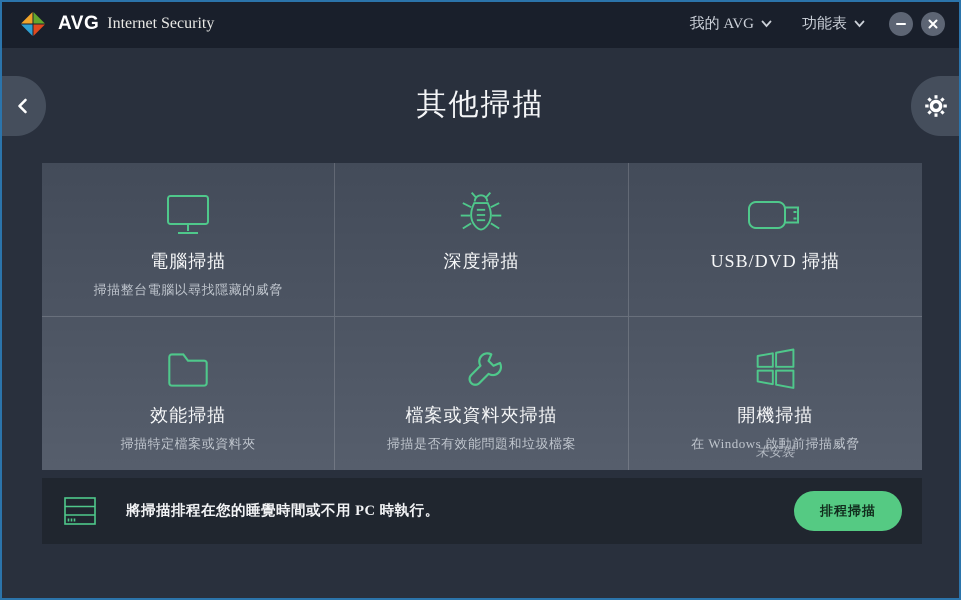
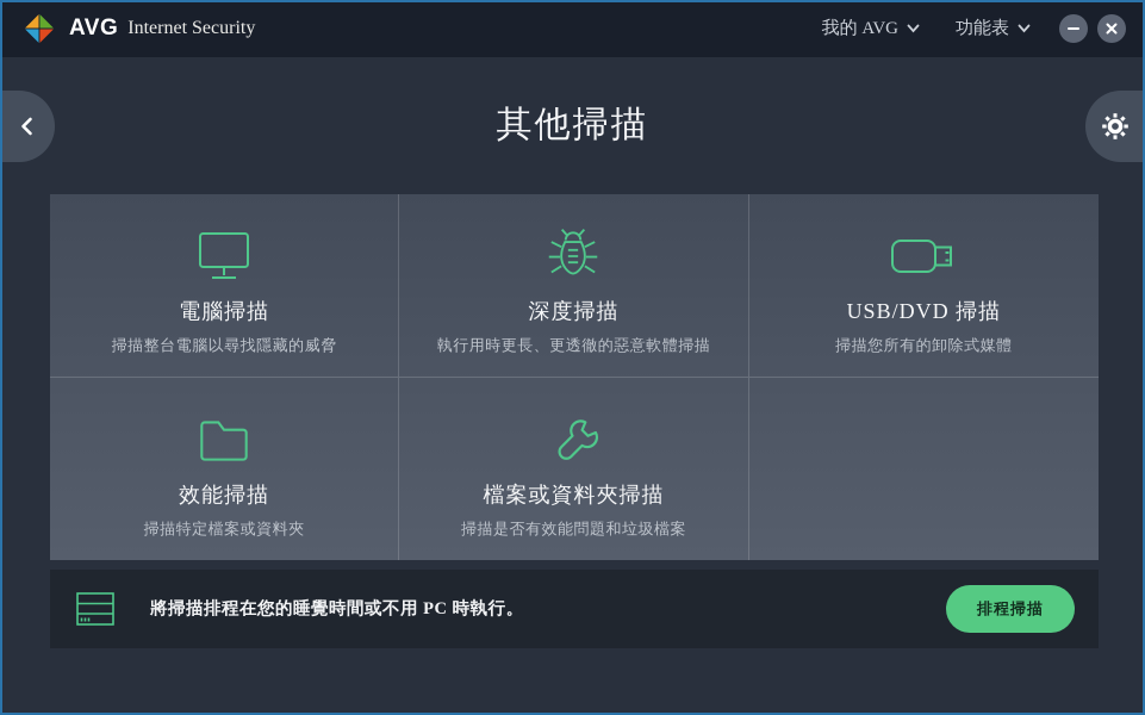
  AVG
  Internet Security
  我的 AVG
  功能表
  其他掃描
  電腦掃描
  掃描整台電腦以尋找隱藏的威脅
  深度掃描
+ 執行用時更長、更透徹的惡意軟體掃描
  USB/DVD 掃描
+ 掃描您所有的卸除式媒體
  效能掃描
  掃描特定檔案或資料夾
  檔案或資料夾掃描
  掃描是否有效能問題和垃圾檔案
- 開機掃描
- 在 Windows 啟動前掃描威脅
- 未安裝
  將掃描排程在您的睡覺時間或不用 PC 時執行。
  排程掃描
